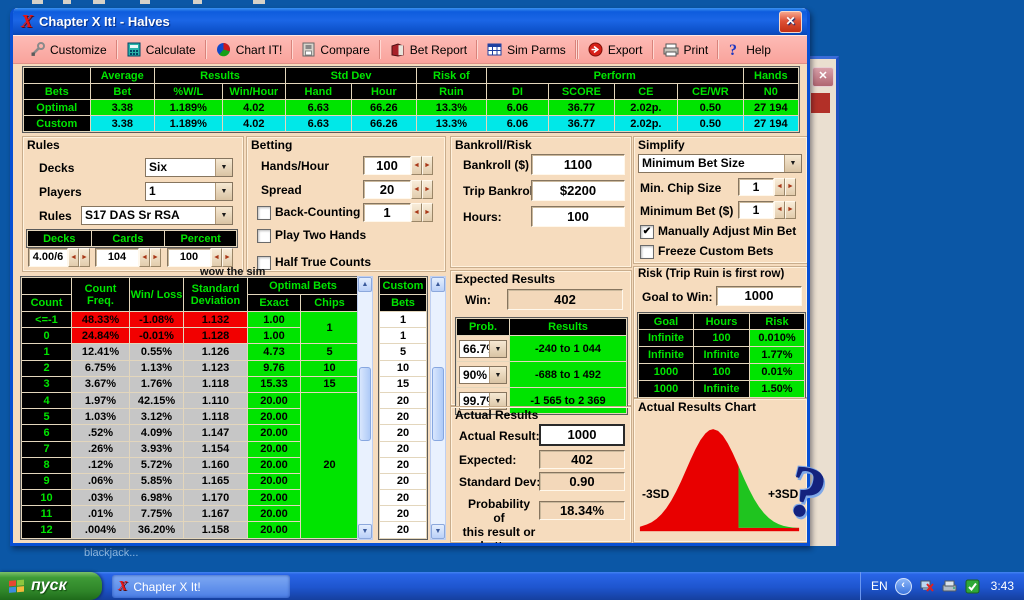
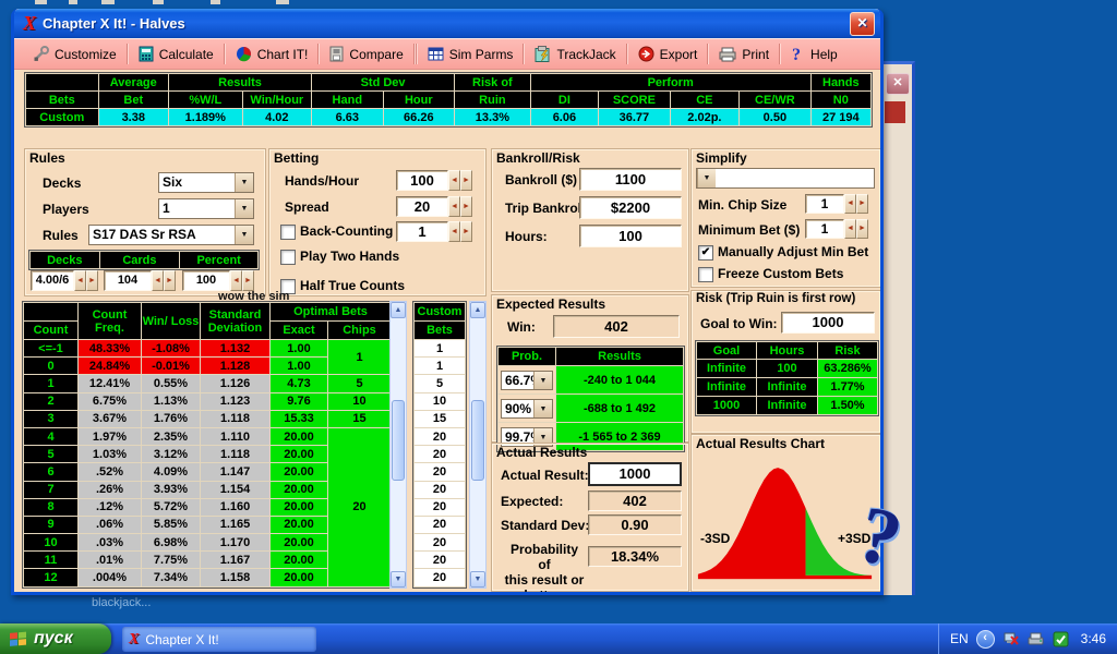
  ✕
  blackjack...
  X
  Chapter X It! - Halves
  ✕
  Customize
  Calculate
  Chart IT!
  Compare
- Bet Report
  Sim Parms
+ TrackJack
  Export
  Print
  ?
  Help
  	Average	Results	Std Dev	Risk of	Perform	Hands
  Bets	Bet	%W/L	Win/Hour	Hand	Hour	Ruin	DI	SCORE	CE	CE/WR	N0
- Optimal	3.38	1.189%	4.02	6.63	66.26	13.3%	6.06	36.77	2.02p.	0.50	27 194
  Custom	3.38	1.189%	4.02	6.63	66.26	13.3%	6.06	36.77	2.02p.	0.50	27 194
  Rules
  Decks
  Six
  Players
  1
  Rules
  S17 DAS Sr RSA
  Decks	Cards	Percent
  4.00/6
  104
  100
  Betting
  Hands/Hour
  100
  Spread
  20
  Back-Counting
  1
  Play Two Hands
  Half True Counts
  Bankroll/Risk
  Bankroll ($)
  1100
  Trip Bankro
  $2200
  Hours:
  100
  Simplify
- Minimum Bet Size
  Min. Chip Size
  1
  Minimum Bet ($)
  1
  ✔
  Manually Adjust Min Bet
  Freeze Custom Bets
  wow the sim
  	Count Freq.	Win/ Loss	Standard Deviation	Optimal Bets
  Count	Exact	Chips
  <=-1	48.33%	-1.08%	1.132	1.00	1
  0	24.84%	-0.01%	1.128	1.00
  1	12.41%	0.55%	1.126	4.73	5
  2	6.75%	1.13%	1.123	9.76	10
  3	3.67%	1.76%	1.118	15.33	15
- 4	1.97%	42.15%	1.110	20.00	20
+ 4	1.97%	2.35%	1.110	20.00	20
  5	1.03%	3.12%	1.118	20.00
  6	.52%	4.09%	1.147	20.00
  7	.26%	3.93%	1.154	20.00
  8	.12%	5.72%	1.160	20.00
  9	.06%	5.85%	1.165	20.00
  10	.03%	6.98%	1.170	20.00
  11	.01%	7.75%	1.167	20.00
- 12	.004%	36.20%	1.158	20.00
+ 12	.004%	7.34%	1.158	20.00
  Custom
  Bets
  1
  1
  5
  10
  15
  20
  20
  20
  20
  20
  20
  20
  20
  20
  Expected Results
  Win:
  402
  Prob.	Results
  66.7	-240 to 1 044
  90%	-688 to 1 492
  99.7	-1 565 to 2 369
  Actual Results
  Actual Result:
  1000
  Expected:
  402
  Standard Dev
  0.90
  Probability of
  this result or
  18.34%
  Risk (Trip Ruin is first row)
  Goal to Win:
  1000
  Goal	Hours	Risk
- Infinite	100	0.010%
+ Infinite	100	63.286%
  Infinite	Infinite	1.77%
- 1000	100	0.01%
  1000	Infinite	1.50%
  Actual Results Chart
  -3SD
  +3SD
  пуск
  X
  Chapter X It!
  EN
  ‹
- 3:43
+ 3:46
